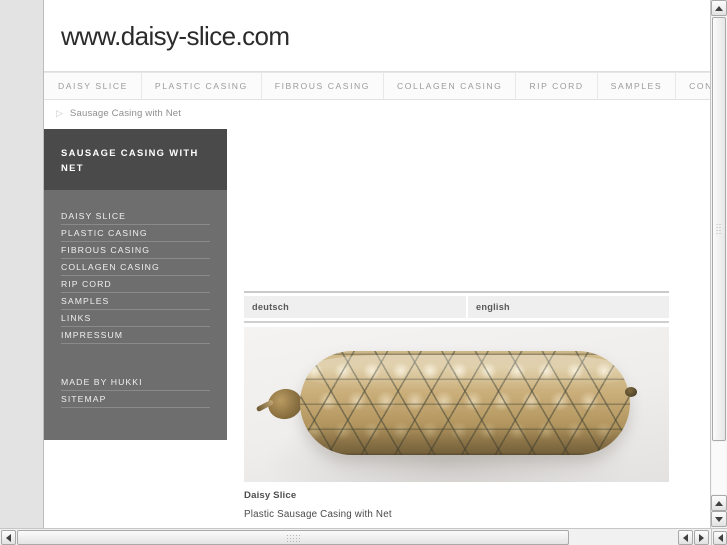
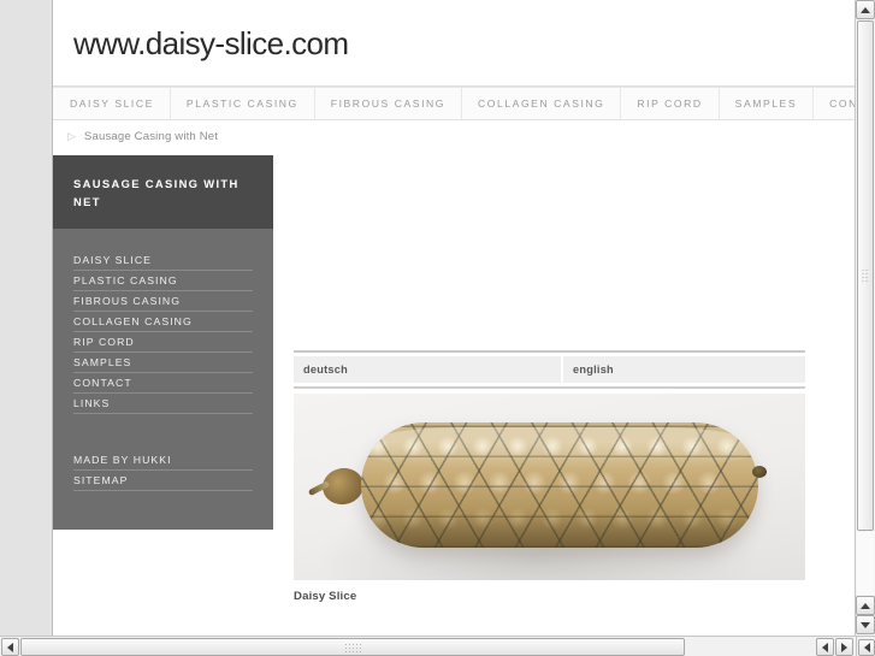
  www.daisy-slice.com
  DAISY SLICE
  PLASTIC CASING
  FIBROUS CASING
  COLLAGEN CASING
  RIP CORD
  SAMPLES
  ▷
  Sausage Casing with Net
  SAUSAGE CASING WITH NET
  DAISY SLICE
  PLASTIC CASING
  FIBROUS CASING
  COLLAGEN CASING
  RIP CORD
  SAMPLES
+ CONTACT
  LINKS
- IMPRESSUM
  MADE BY HUKKI
  SITEMAP
  deutsch
  english
  Daisy Slice
- Plastic Sausage Casing with Net
